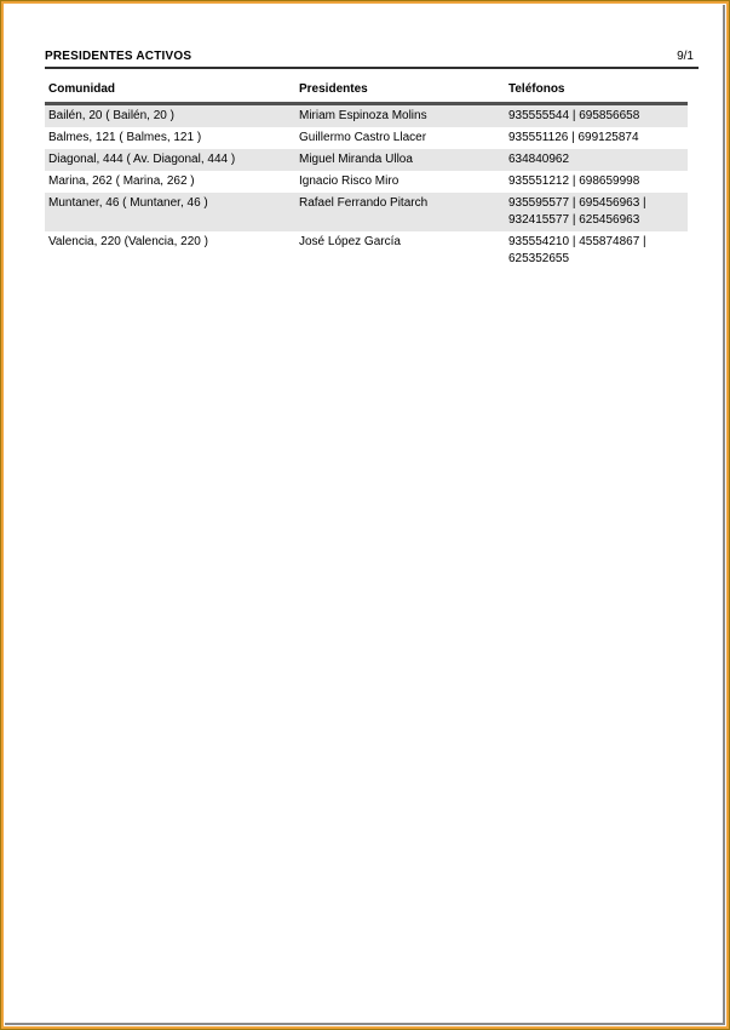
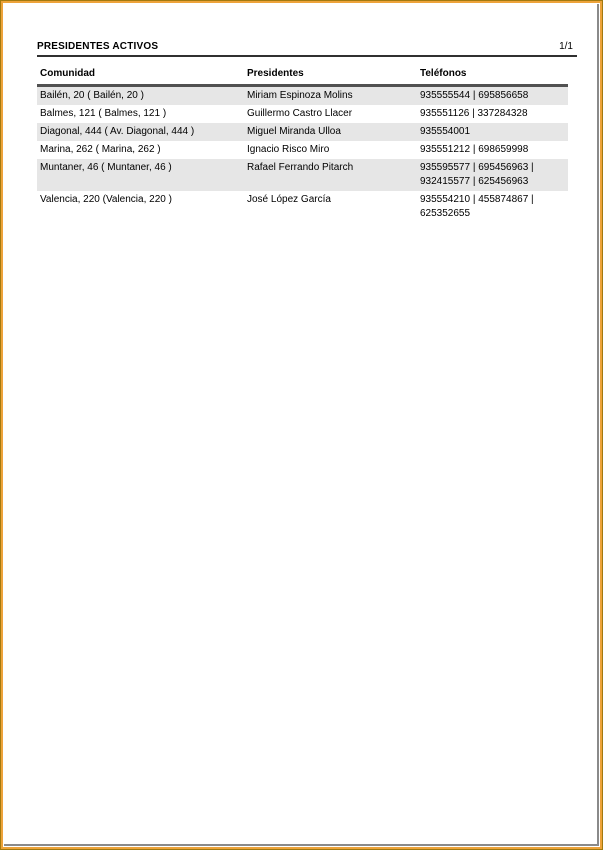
  PRESIDENTES ACTIVOS
- 9/1
+ 1/1
  Comunidad	Presidentes	Teléfonos
  Bailén, 20 ( Bailén, 20 )	Miriam Espinoza Molins	935555544 | 695856658
- Balmes, 121 ( Balmes, 121 )	Guillermo Castro Llacer	935551126 | 699125874
+ Balmes, 121 ( Balmes, 121 )	Guillermo Castro Llacer	935551126 | 337284328
- Diagonal, 444 ( Av. Diagonal, 444 )	Miguel Miranda Ulloa	634840962
+ Diagonal, 444 ( Av. Diagonal, 444 )	Miguel Miranda Ulloa	935554001
  Marina, 262 ( Marina, 262 )	Ignacio Risco Miro	935551212 | 698659998
  Muntaner, 46 ( Muntaner, 46 )	Rafael Ferrando Pitarch	935595577 | 695456963 | 932415577 | 625456963
  Valencia, 220 (Valencia, 220 )	José López García	935554210 | 455874867 | 625352655
